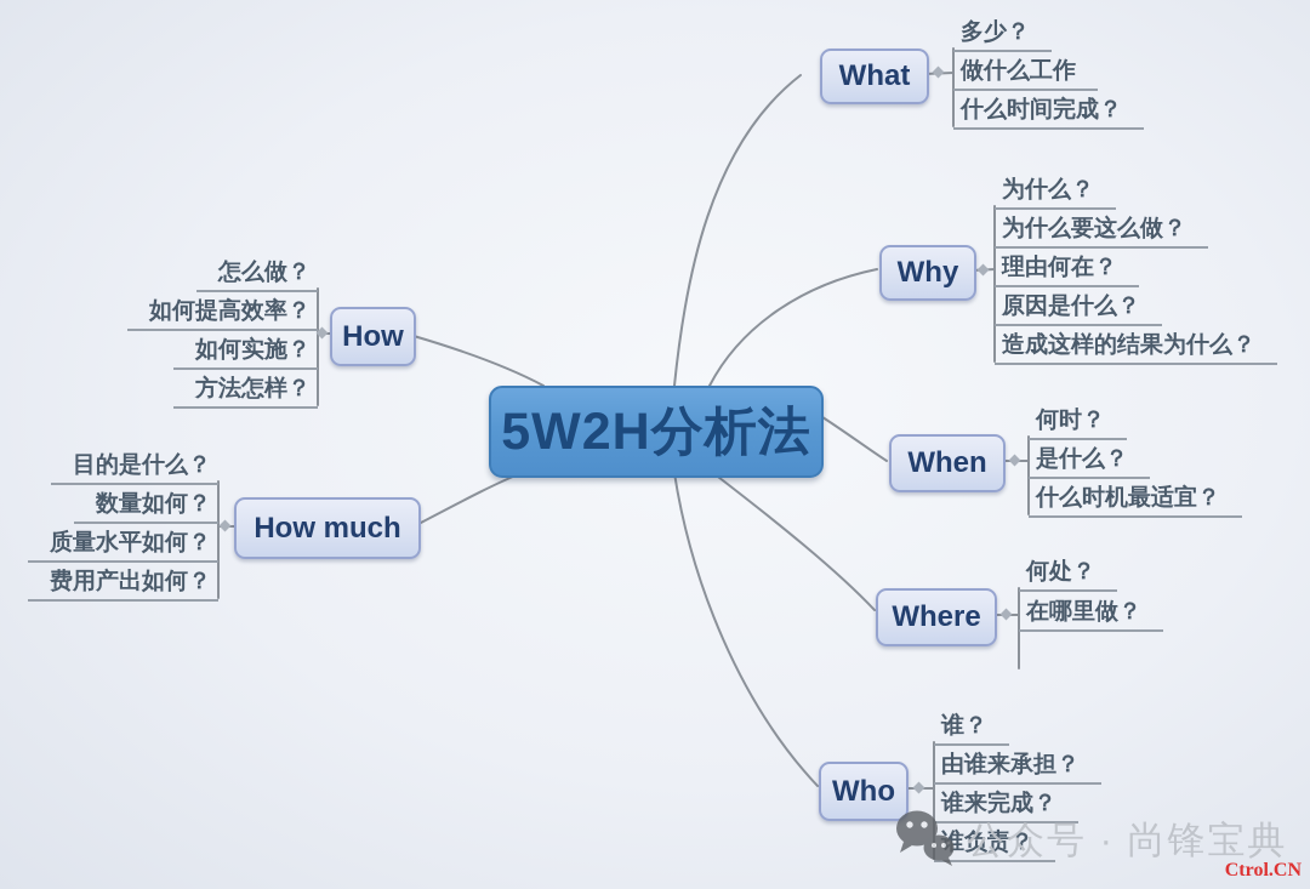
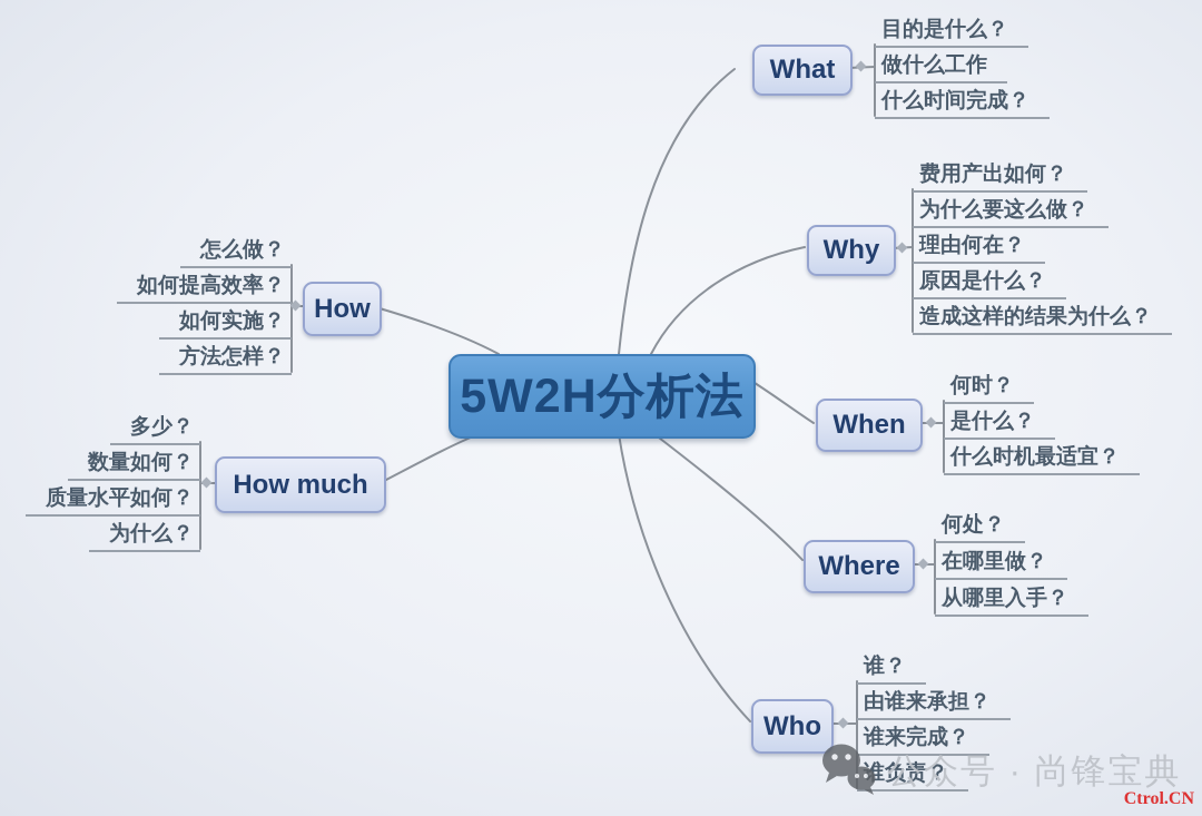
  5W2H分析法
  What
  Why
  When
  Where
  Who
  How
  How much
- 多少？
+ 目的是什么？
  做什么工作
  什么时间完成？
- 为什么？
+ 费用产出如何？
  为什么要这么做？
  理由何在？
  原因是什么？
  造成这样的结果为什么？
  何时？
  是什么？
  什么时机最适宜？
  何处？
  在哪里做？
+ 从哪里入手？
  谁？
  由谁来承担？
  谁来完成？
  谁负责？
  怎么做？
  如何提高效率？
  如何实施？
  方法怎样？
- 目的是什么？
+ 多少？
  数量如何？
  质量水平如何？
- 费用产出如何？
+ 为什么？
  公众号 · 尚锋宝典
  Ctrol.CN
